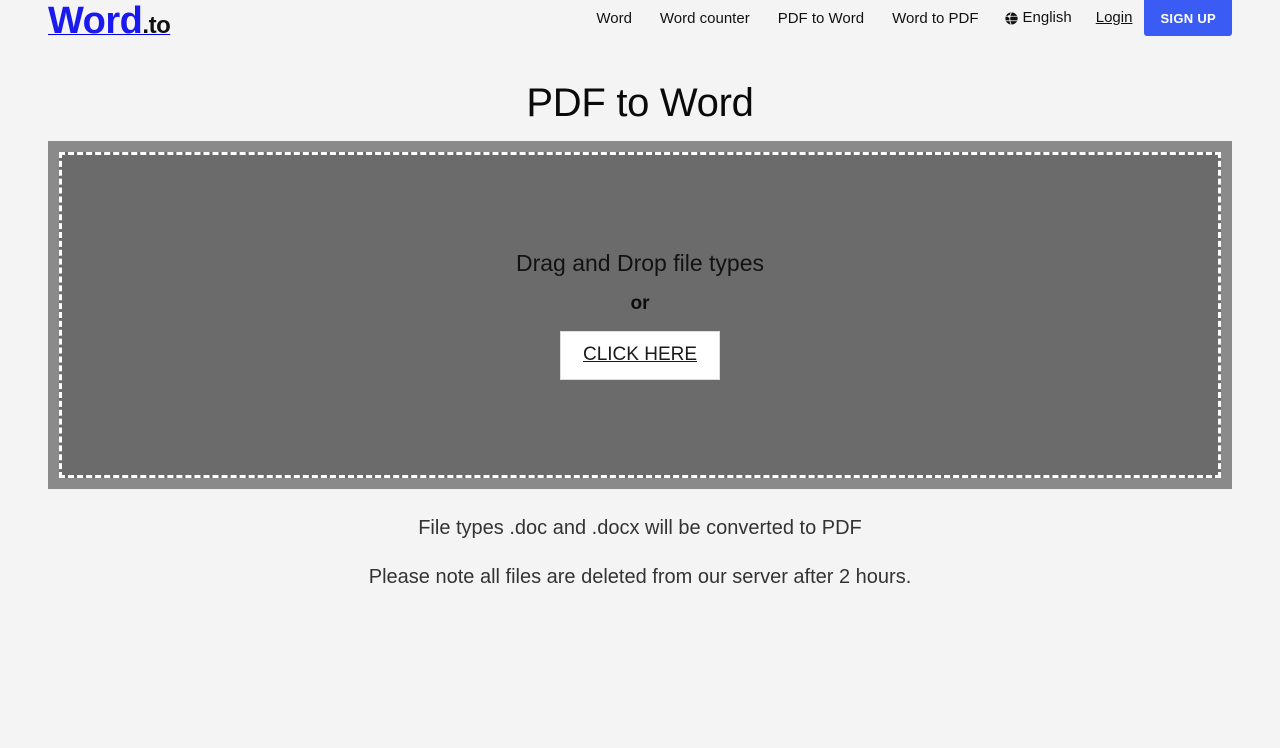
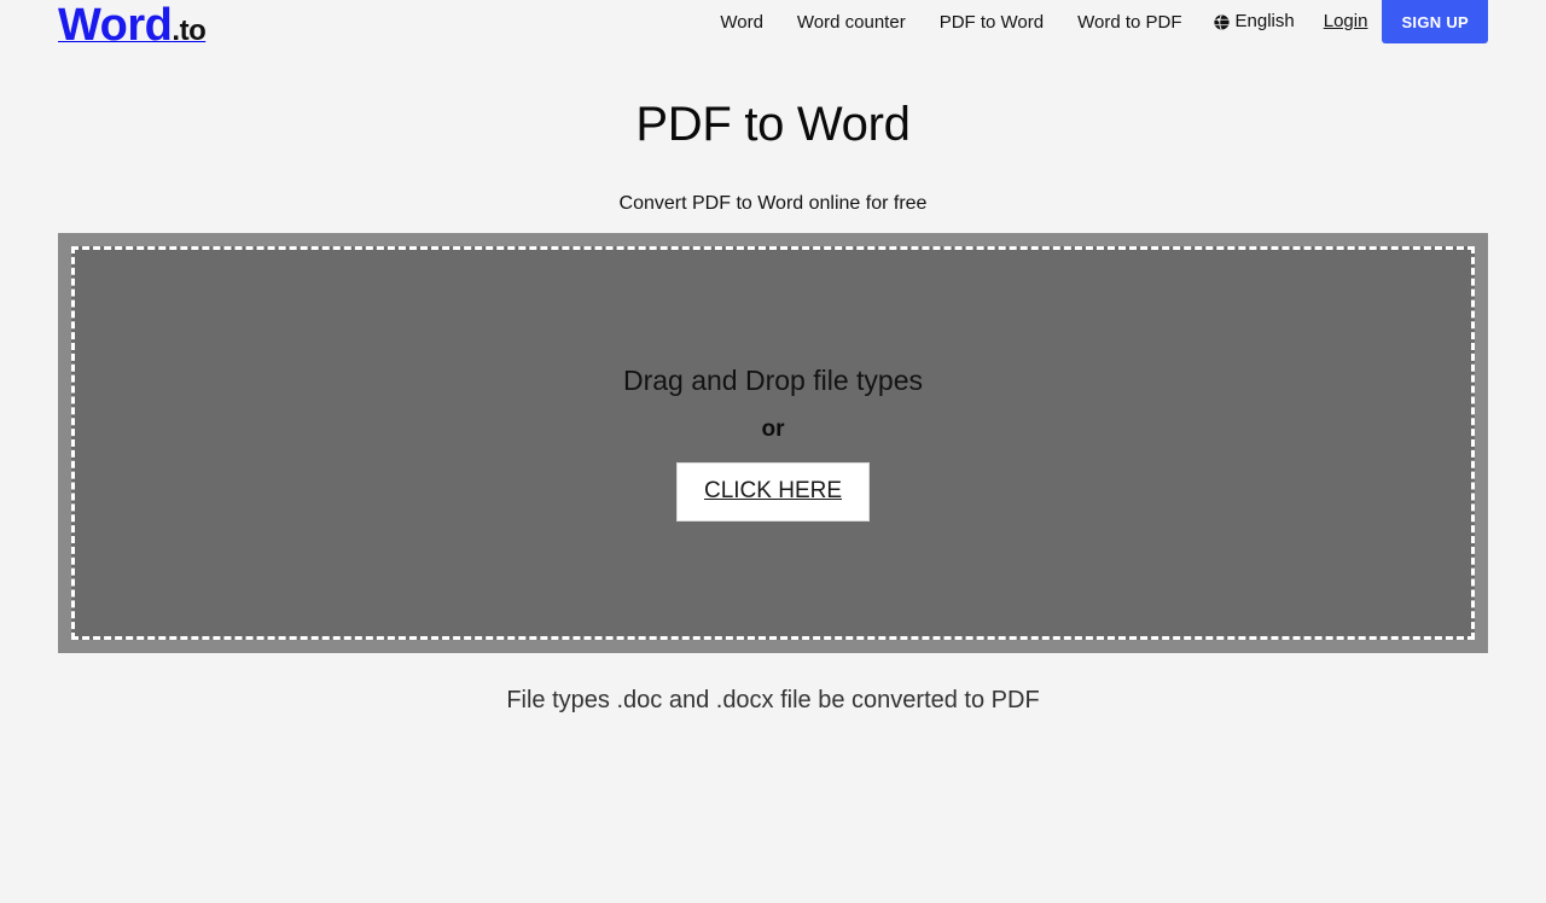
  Word.to
  Word
  Word counter
  PDF to Word
  Word to PDF
  English
  Login
  SIGN UP
  PDF to Word
+ Convert PDF to Word online for free
  Drag and Drop file types
  or
  CLICK HERE
- File types .doc and .docx will be converted to PDF
+ File types .doc and .docx file be converted to PDF
- Please note all files are deleted from our server after 2 hours.
